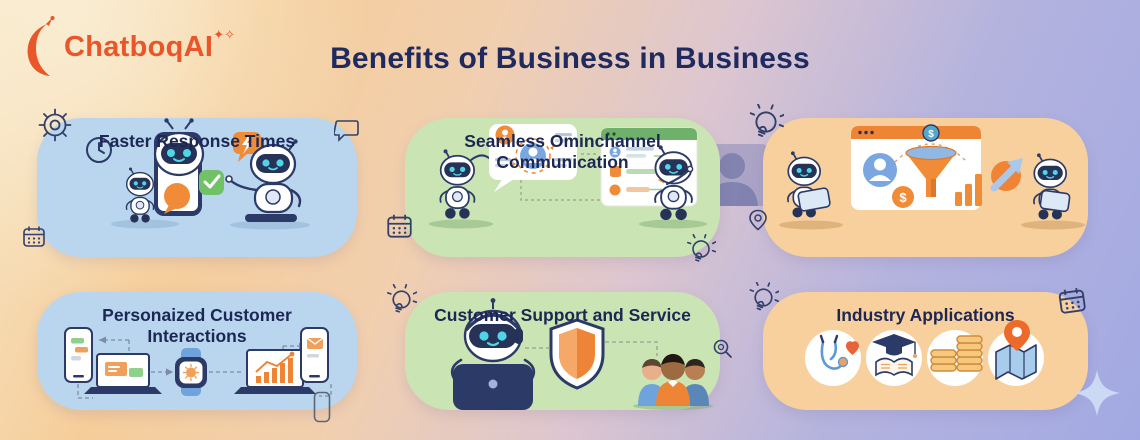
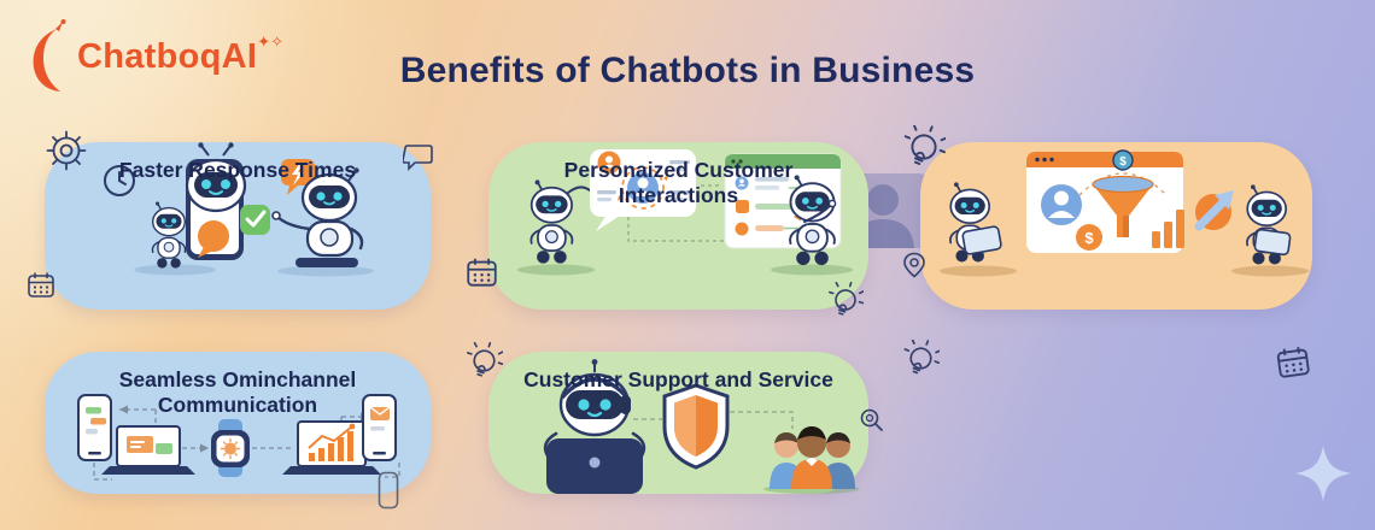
  ChatboqAI
  ✦✧
- Benefits of Business in Business
+ Benefits of Chatbots in Business
  Faster Response Times
- Seamless Ominchannel Communication
+ Personaized Customer Interactions
  $
  $
- Personaized Customer Interactions
+ Seamless Ominchannel Communication
  Customer Support and Service
- Industry Applications
